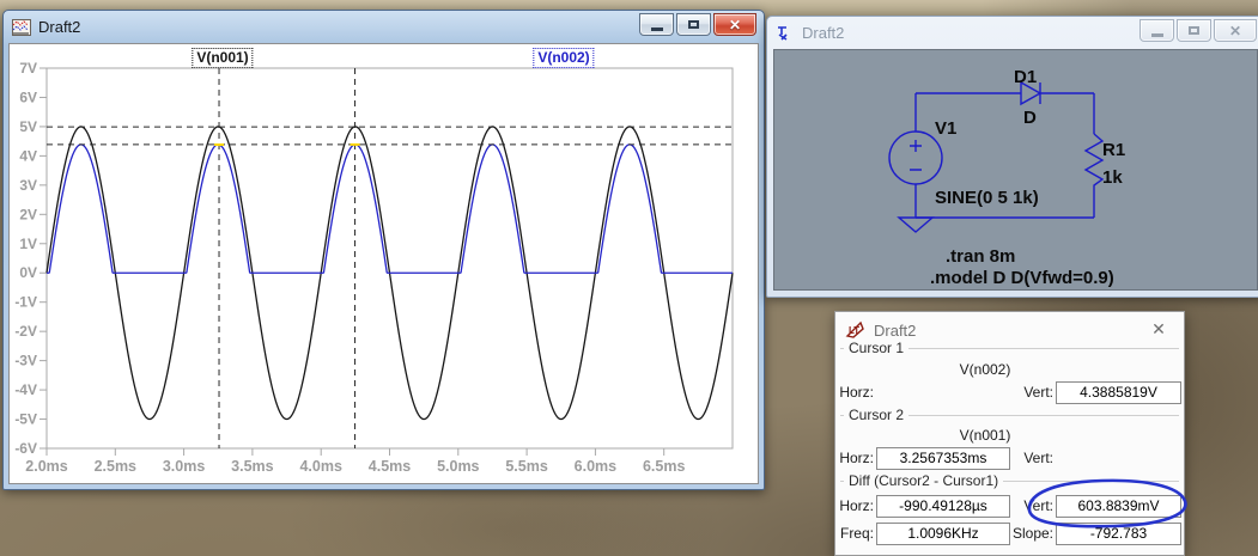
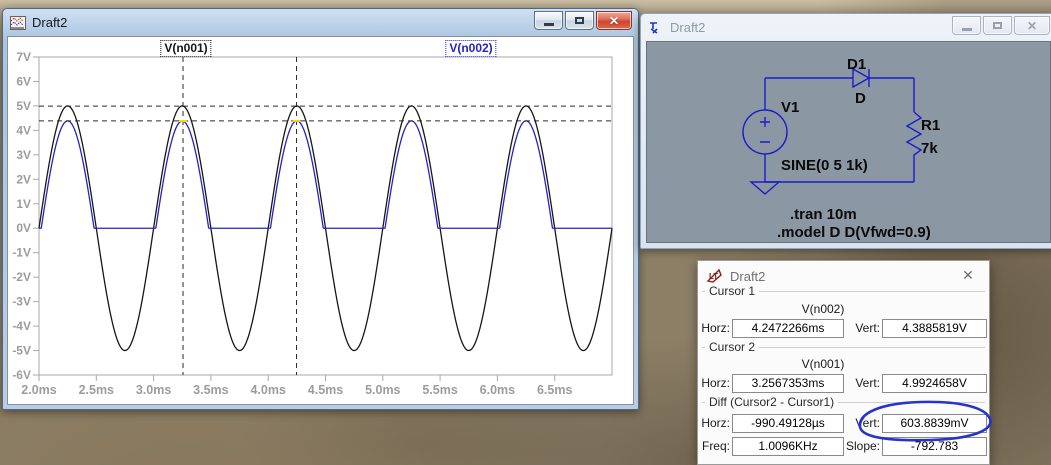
  Draft2
  ✕
  7V
  6V
  5V
  4V
  3V
  2V
  1V
  0V
  -1V
  -2V
  -3V
  -4V
  -5V
  -6V
  2.0ms
  2.5ms
  3.0ms
  3.5ms
  4.0ms
  4.5ms
  5.0ms
  5.5ms
  6.0ms
  6.5ms
  V(n001)
  V(n002)
  Draft2
  ✕
  D1
  D
  V1
  SINE(0 5 1k)
  R1
- 1k
+ 7k
- .tran 8m
+ .tran 10m
  .model D D(Vfwd=0.9)
  LT
  Draft2
  ✕
  Cursor 1
  V(n002)
  Horz:
+ 4.2472266ms
  Vert:
  4.3885819V
  Cursor 2
  V(n001)
  Horz:
  3.2567353ms
  Vert:
+ 4.9924658V
  Diff (Cursor2 - Cursor1)
  Horz:
  -990.49128µs
  ert:
  603.8839mV
  Freq:
  1.0096KHz
  Slope:
  -792.783
